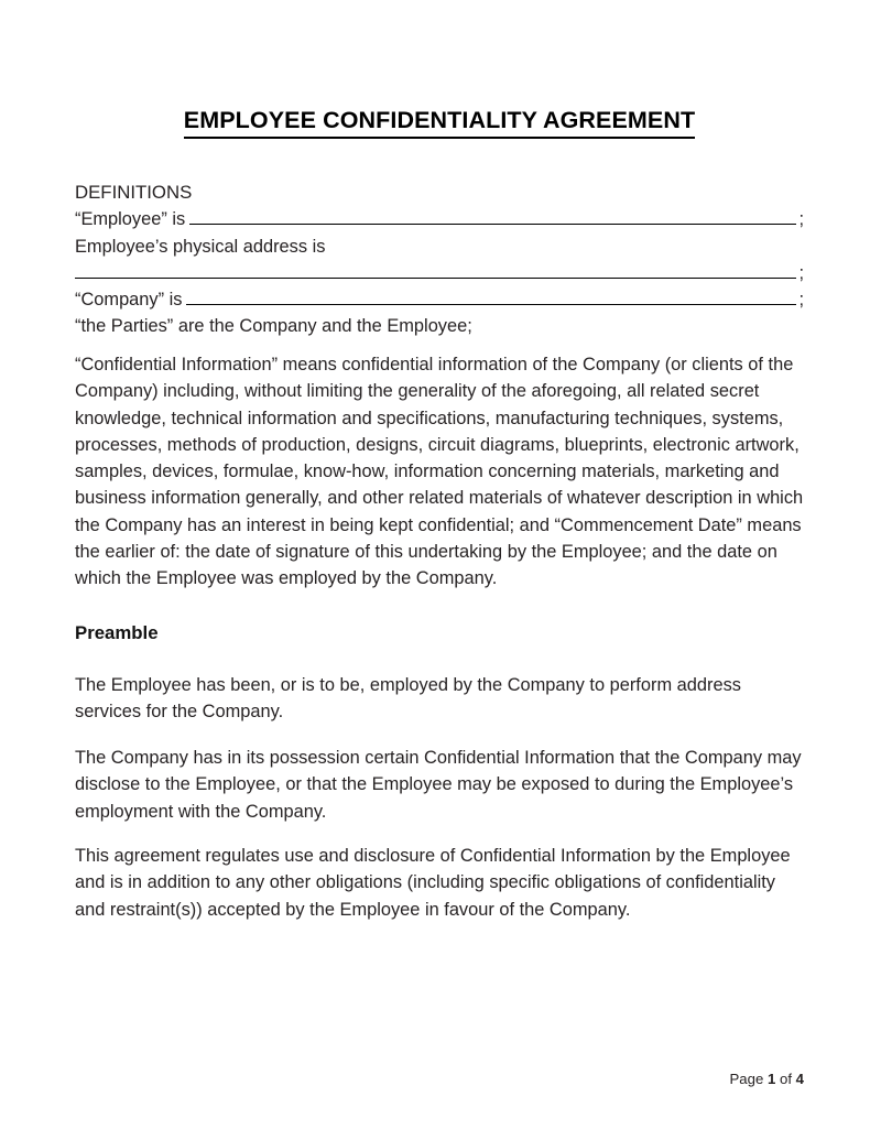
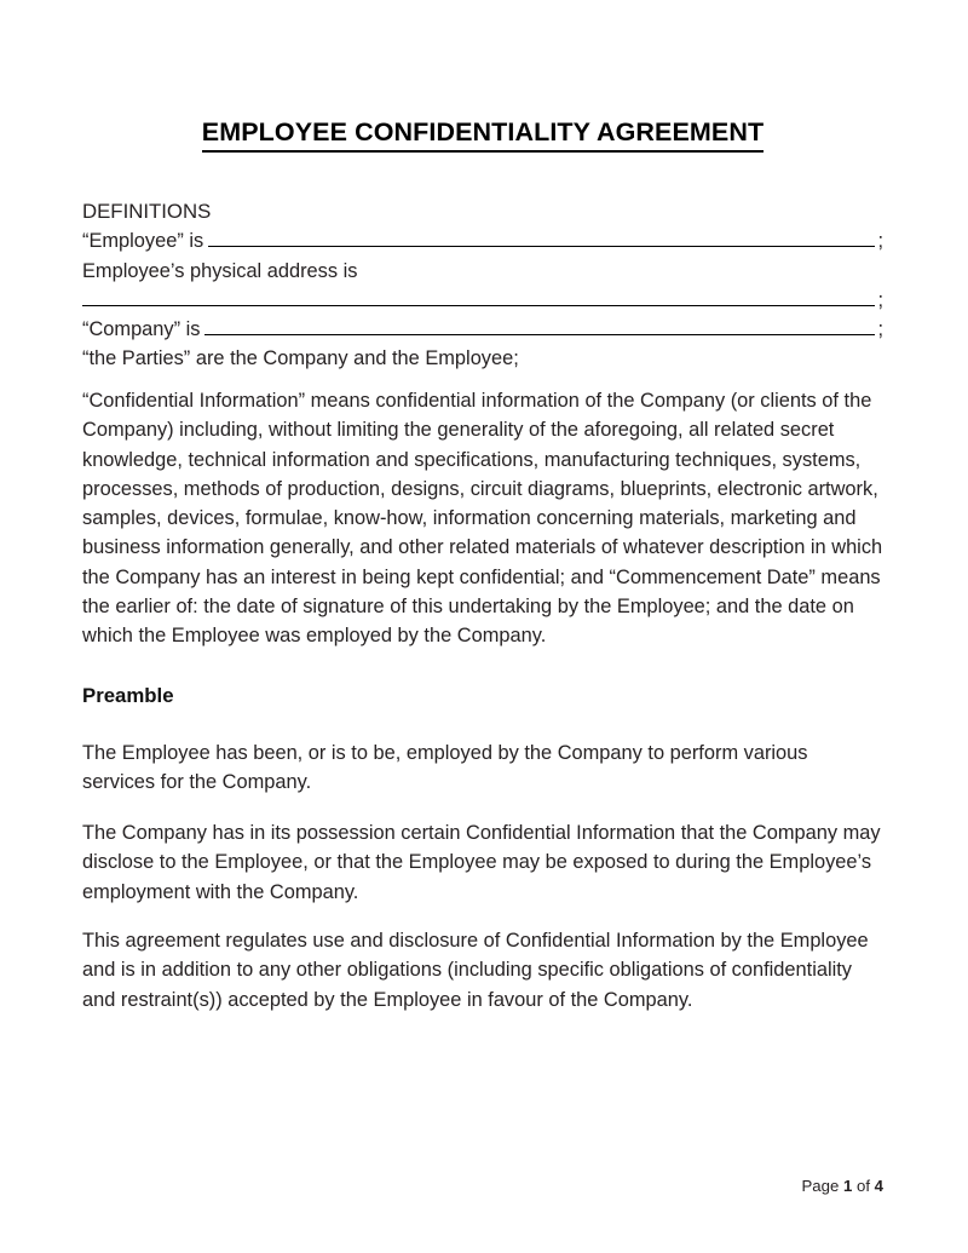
  EMPLOYEE CONFIDENTIALITY AGREEMENT
  DEFINITIONS
  “Employee” is
  ;
  Employee’s physical address is
  ;
  “Company” is
  ;
  “the Parties” are the Company and the Employee;
  “Confidential Information” means confidential information of the Company (or clients of the Company) including, without limiting the generality of the aforegoing, all related secret knowledge, technical information and specifications, manufacturing techniques, systems, processes, methods of production, designs, circuit diagrams, blueprints, electronic artwork, samples, devices, formulae, know-how, information concerning materials, marketing and business information generally, and other related materials of whatever description in which the Company has an interest in being kept confidential; and “Commencement Date” means the earlier of: the date of signature of this undertaking by the Employee; and the date on which the Employee was employed by the Company.
  Preamble
- The Employee has been, or is to be, employed by the Company to perform address services for the Company.
+ The Employee has been, or is to be, employed by the Company to perform various services for the Company.
  The Company has in its possession certain Confidential Information that the Company may disclose to the Employee, or that the Employee may be exposed to during the Employee’s employment with the Company.
  This agreement regulates use and disclosure of Confidential Information by the Employee and is in addition to any other obligations (including specific obligations of confidentiality and restraint(s)) accepted by the Employee in favour of the Company.
  Page 1 of 4
